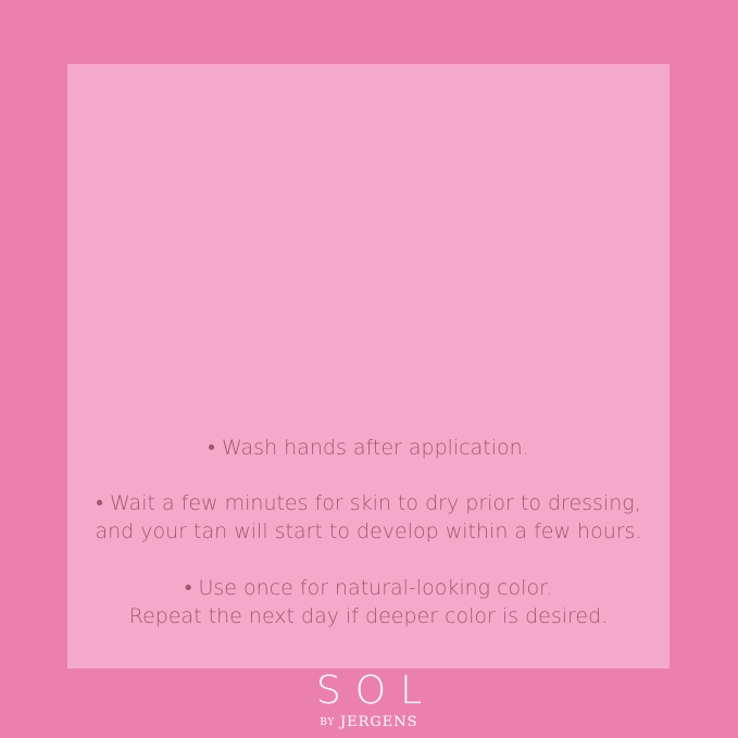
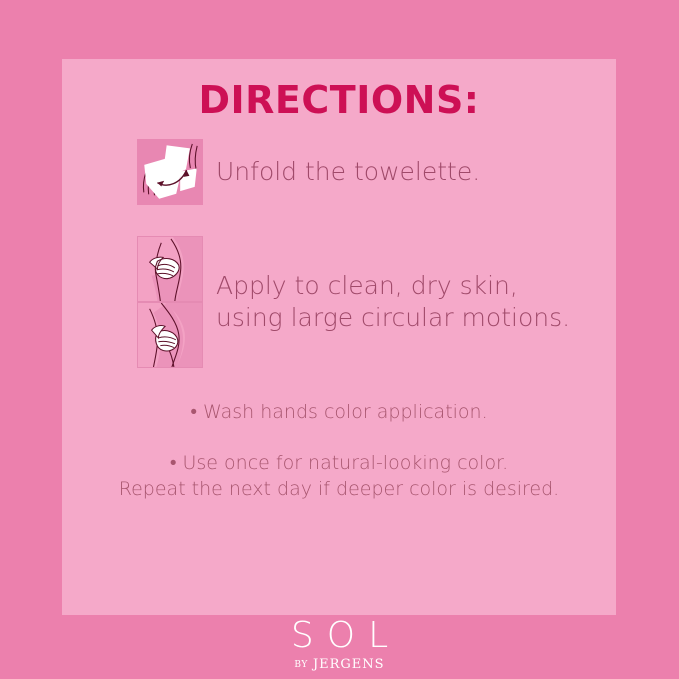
+ DIRECTIONS:
+ Unfold the towelette.
+ Apply to clean, dry skin,
+ using large circular motions.
- • Wash hands after application.
+ • Wash hands color application.
- • Wait a few minutes for skin to dry prior to dressing,
- and your tan will start to develop within a few hours.
  • Use once for natural-looking color.
  Repeat the next day if deeper color is desired.
  SOL
  BY JERGENS
